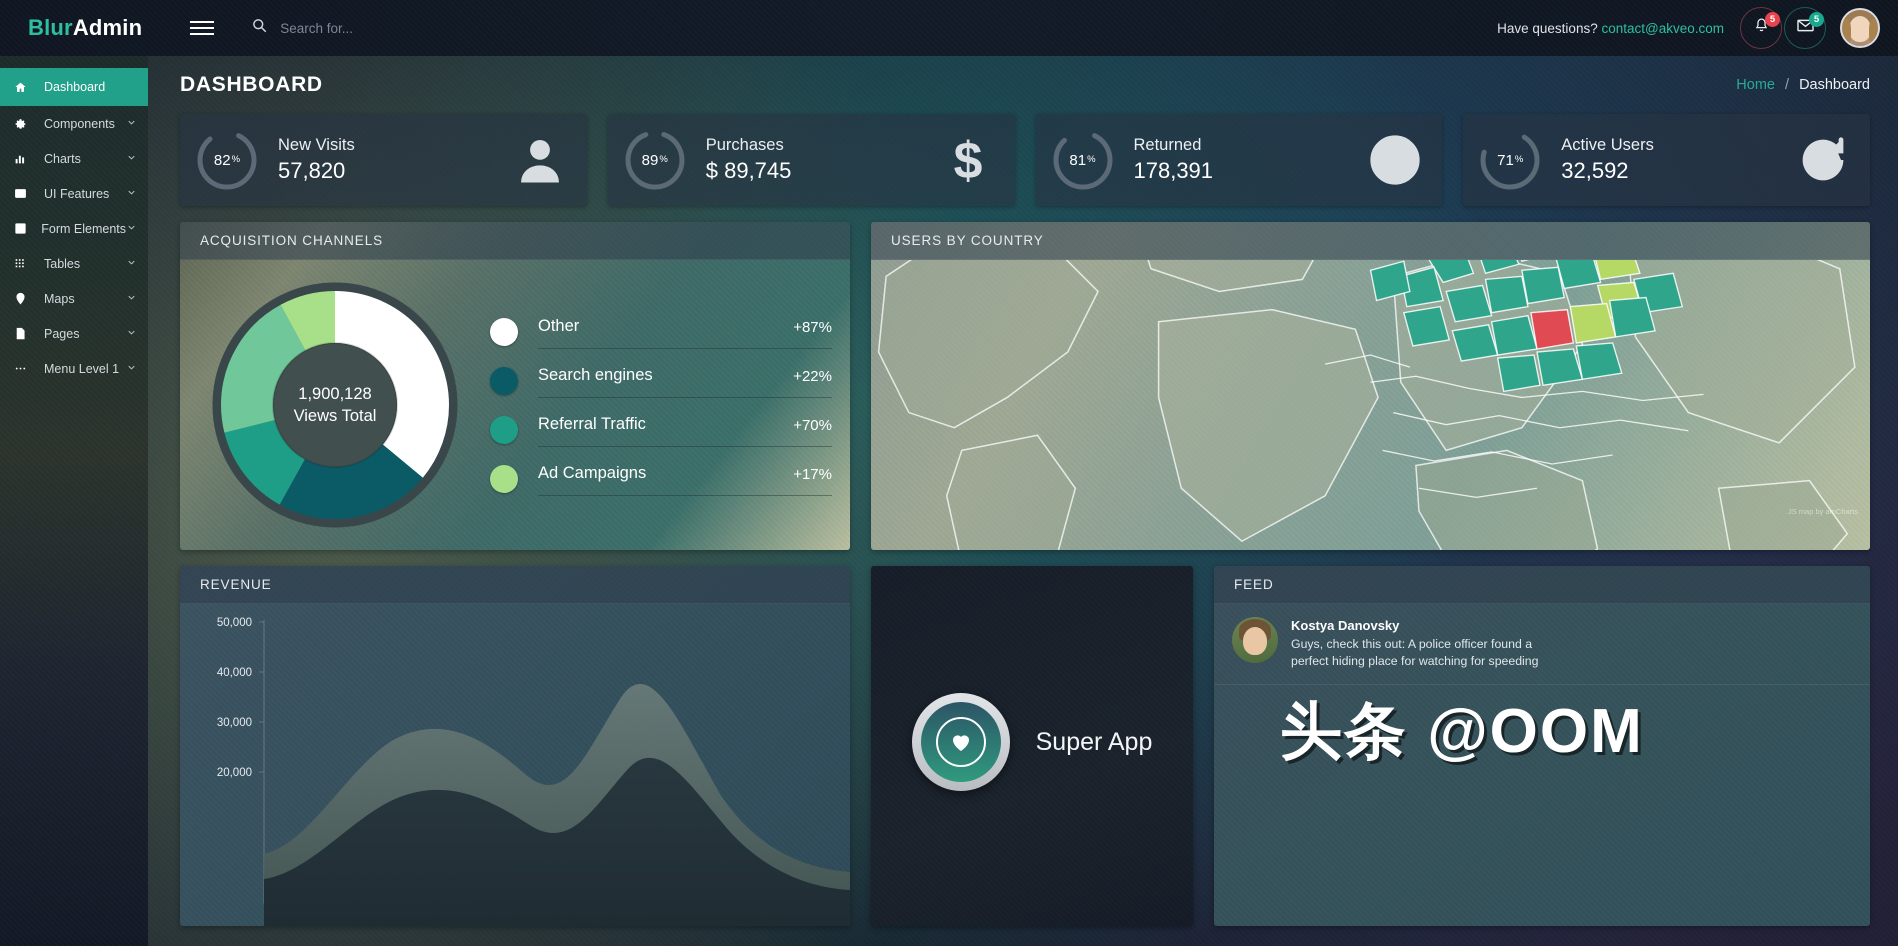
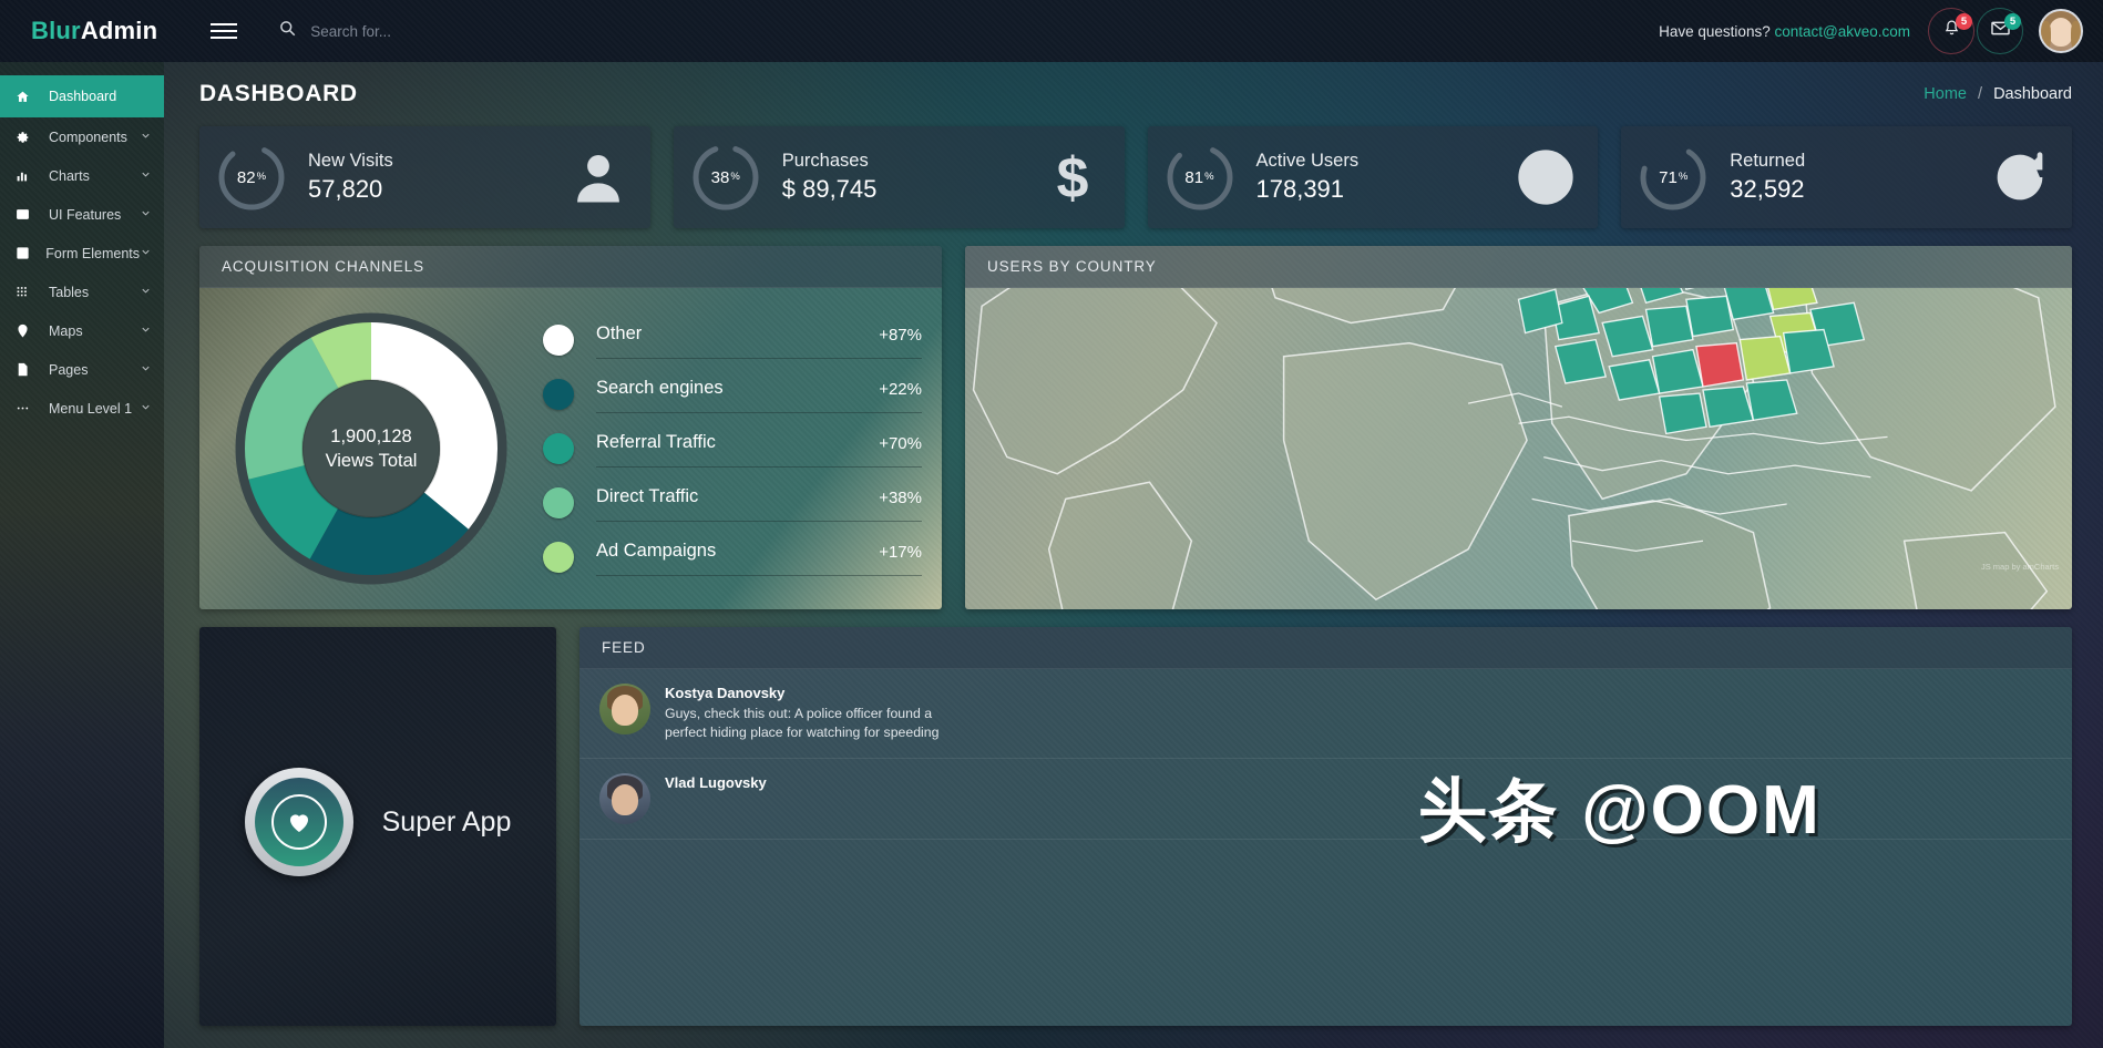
  BlurAdmin
  Search for...
  Have questions? contact@akveo.com
  5
  5
  Dashboard
  Components
  Charts
  UI Features
  Form Elements
  Tables
  Maps
  Pages
  Menu Level 1
  DASHBOARD
  Home / Dashboard
  82
  %
  New Visits
  57,820
- 89
+ 38
  %
  Purchases
  $ 89,745
  $
  81
  %
- Returned
+ Active Users
  178,391
  71
  %
- Active Users
+ Returned
  32,592
  ACQUISITION CHANNELS
  1,900,128
  Views Total
  Other
  +87%
  Search engines
  +22%
  Referral Traffic
  +70%
+ Direct Traffic
+ +38%
  Ad Campaigns
  +17%
  USERS BY COUNTRY
  JS map by amCharts
- REVENUE
- 50,000
- 40,000
- 30,000
- 20,000
  Super App
  FEED
  Kostya Danovsky
  Guys, check this out: A police officer found a perfect hiding place for watching for speeding
+ Vlad Lugovsky
  头条 @OOM
